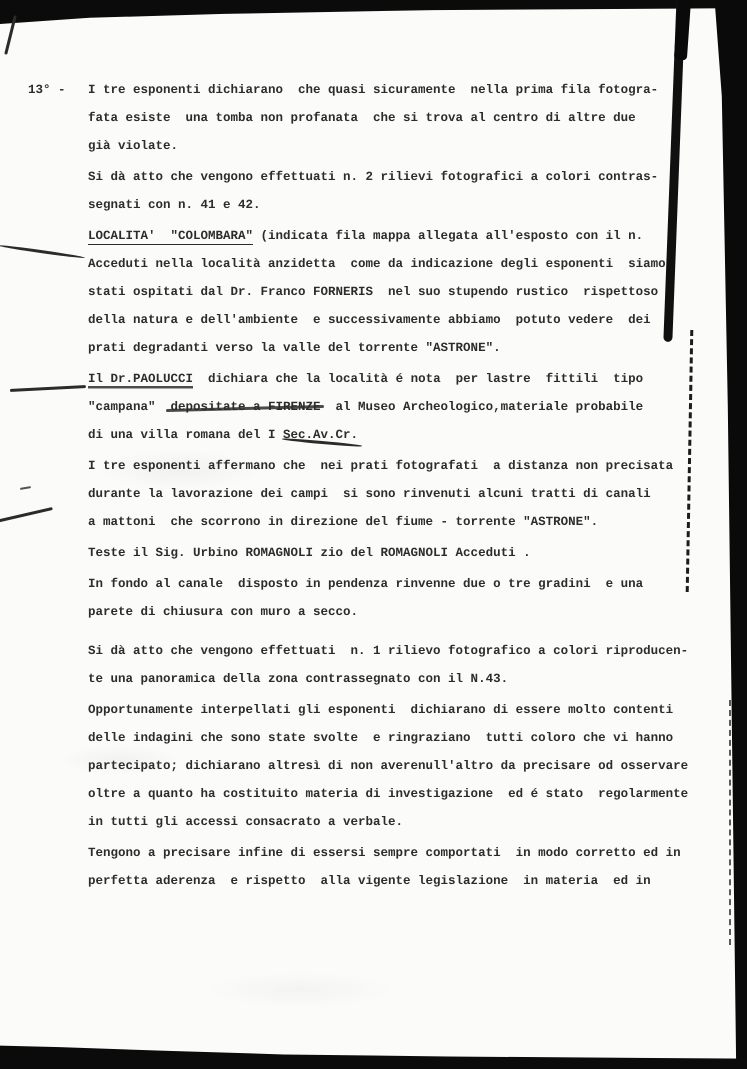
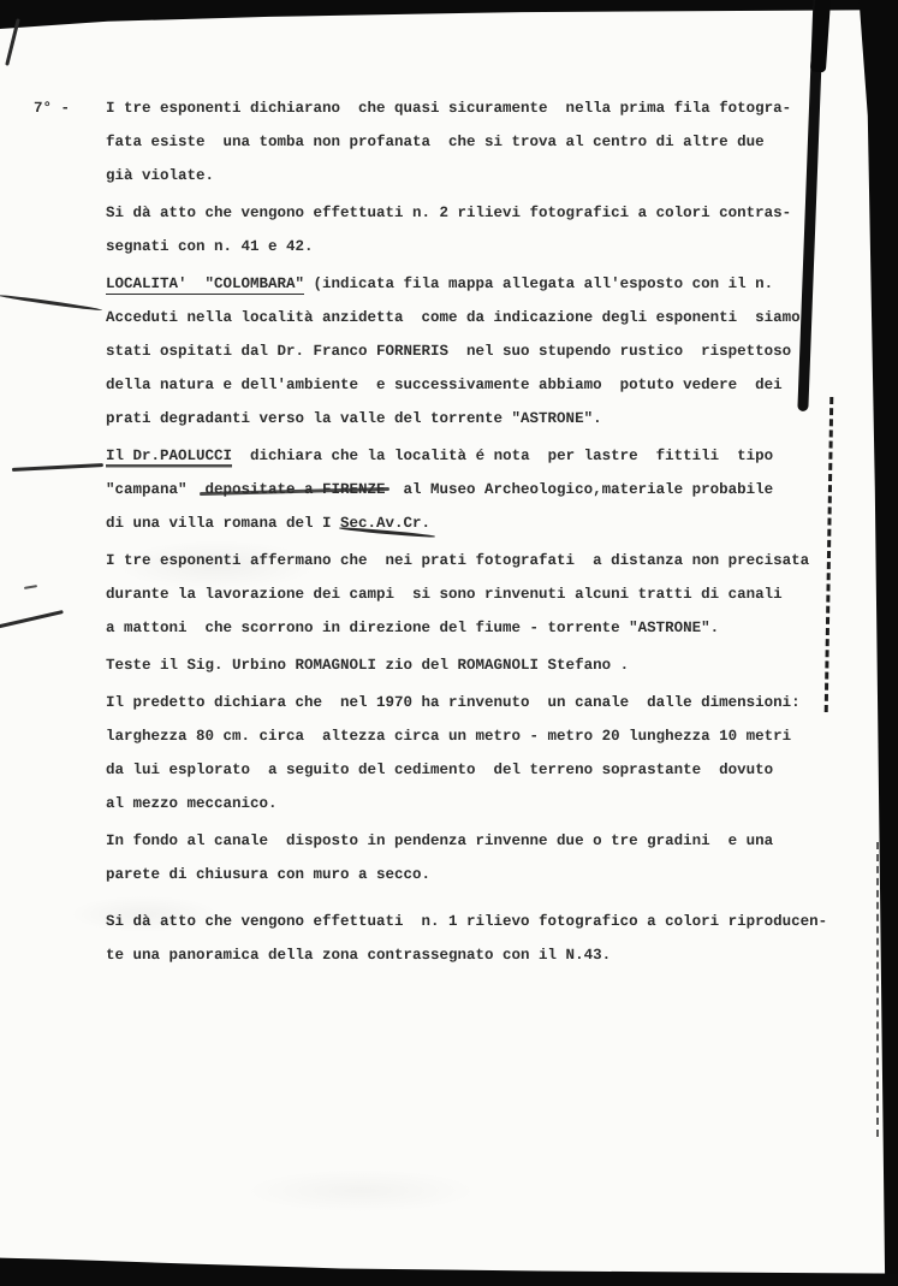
  I tre esponenti dichiarano che quasi sicuramente nella prima fila fotogra-
  fata esiste una tomba non profanata che si trova al centro di altre due
  già violate.
  Si dà atto che vengono effettuati n. 2 rilievi fotografici a colori contras-
  segnati con n. 41 e 42.
- 13° -
+ 7° -
  LOCALITA' "COLOMBARA" (indicata fila mappa allegata all'esposto con il n.
  Acceduti nella località anzidetta come da indicazione degli esponenti siamo
  stati ospitati dal Dr. Franco FORNERIS nel suo stupendo rustico rispettoso
  della natura e dell'ambiente e successivamente abbiamo potuto vedere dei
  prati degradanti verso la valle del torrente "ASTRONE".
  Il Dr.PAOLUCCI dichiara che la località é nota per lastre fittili tipo
  "campana" depositate a FIRENZE al Museo Archeologico,materiale probabile
  di una villa romana del I Sec.Av.Cr.
  I tre esponenti affermano che nei prati fotografati a distanza non precisata
  durante la lavorazione dei campi si sono rinvenuti alcuni tratti di canali
  a mattoni che scorrono in direzione del fiume - torrente "ASTRONE".
- Teste il Sig. Urbino ROMAGNOLI zio del ROMAGNOLI Acceduti .
+ Teste il Sig. Urbino ROMAGNOLI zio del ROMAGNOLI Stefano .
+ Il predetto dichiara che nel 1970 ha rinvenuto un canale dalle dimensioni:
+ larghezza 80 cm. circa altezza circa un metro - metro 20 lunghezza 10 metri
+ da lui esplorato a seguito del cedimento del terreno soprastante dovuto
+ al mezzo meccanico.
  In fondo al canale disposto in pendenza rinvenne due o tre gradini e una
  parete di chiusura con muro a secco.
  Si dà atto che vengono effettuati n. 1 rilievo fotografico a colori riproducen-
  te una panoramica della zona contrassegnato con il N.43.
- Opportunamente interpellati gli esponenti dichiarano di essere molto contenti
- delle indagini che sono state svolte e ringraziano tutti coloro che vi hanno
- partecipato; dichiarano altresì di non averenull'altro da precisare od osservare
- oltre a quanto ha costituito materia di investigazione ed é stato regolarmente
- in tutti gli accessi consacrato a verbale.
- Tengono a precisare infine di essersi sempre comportati in modo corretto ed in
- perfetta aderenza e rispetto alla vigente legislazione in materia ed in
